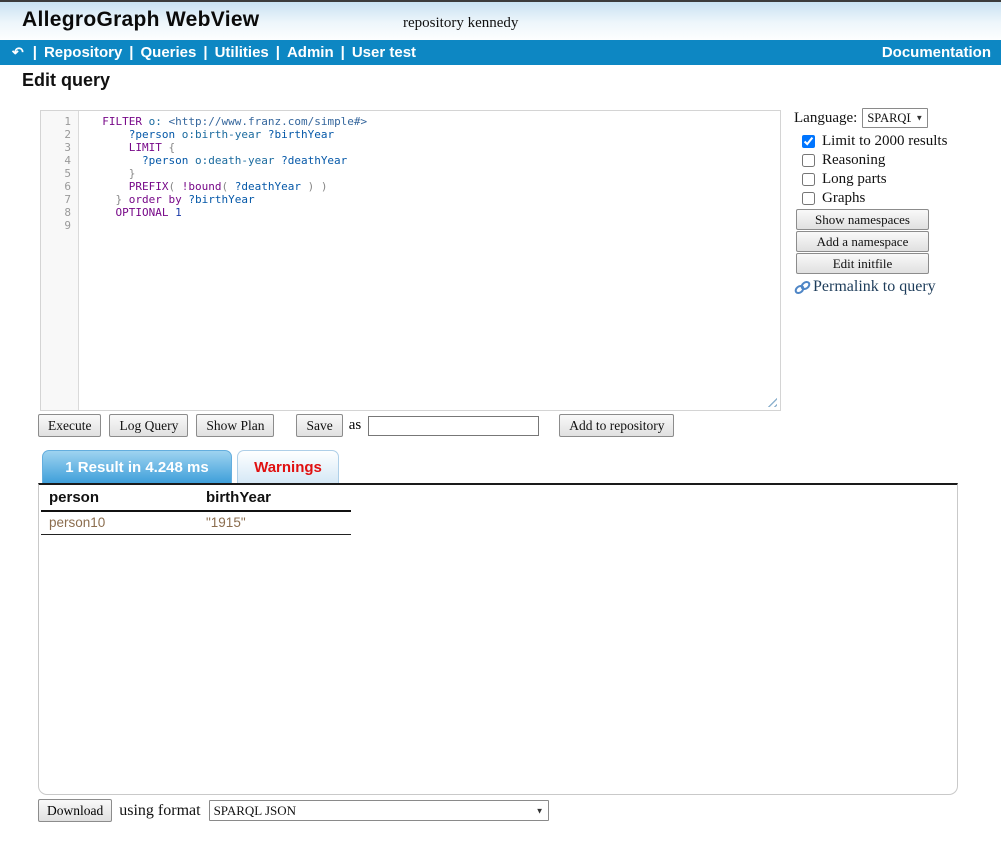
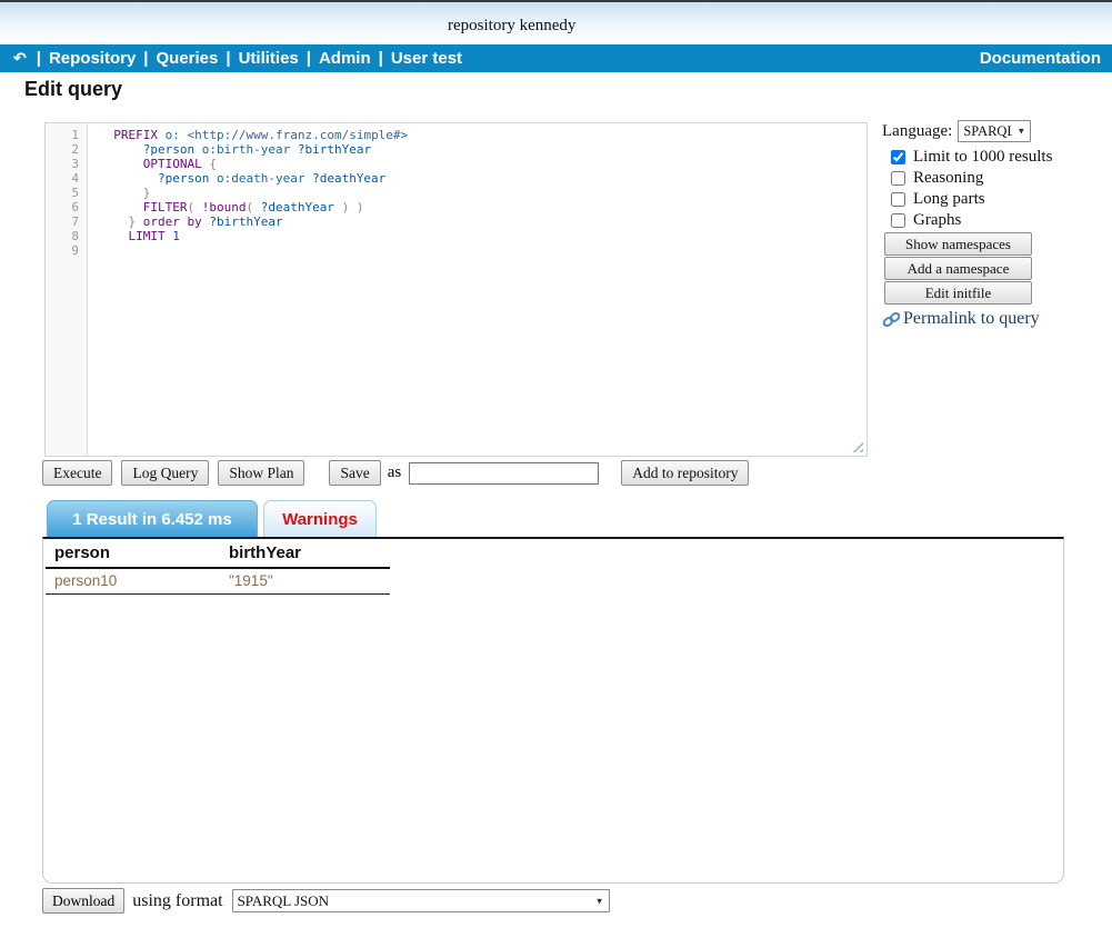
- AllegroGraph WebView
  repository kennedy
  ↶
  |
  Repository
  |
  Queries
  |
  Utilities
  |
  Admin
  |
  User test
  Documentation
  Edit query
  1
  2
  3
  4
  5
  6
  7
  8
  9
- FILTER o: <http://www.franz.com/simple#>
+ PREFIX o: <http://www.franz.com/simple#>
  ?person o:birth-year ?birthYear
- LIMIT {
+ OPTIONAL {
  ?person o:death-year ?deathYear
  }
- PREFIX( !bound( ?deathYear ) )
+ FILTER( !bound( ?deathYear ) )
  } order by ?birthYear
- OPTIONAL 1
+ LIMIT 1
  Language:
  SPARQL
  ▼
- Limit to 2000 results
+ Limit to 1000 results
  Reasoning
  Long parts
  Graphs
  Show namespaces
  Add a namespace
  Edit initfile
  Permalink to query
  Execute
  Log Query
  Show Plan
  Save
  as
  Add to repository
- 1 Result in 4.248 ms
+ 1 Result in 6.452 ms
  Warnings
  person	birthYear
  person10	"1915"
  Download
  using format
  SPARQL JSON
  ▼
